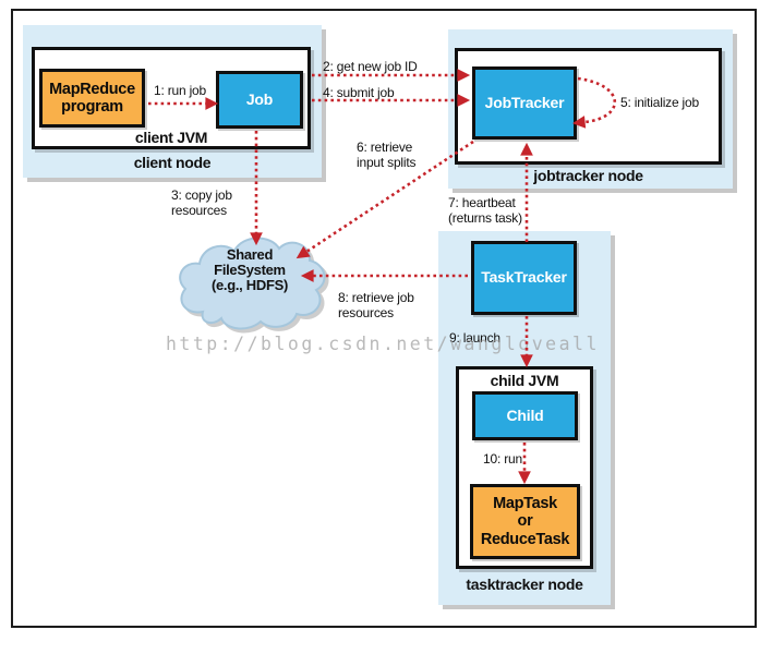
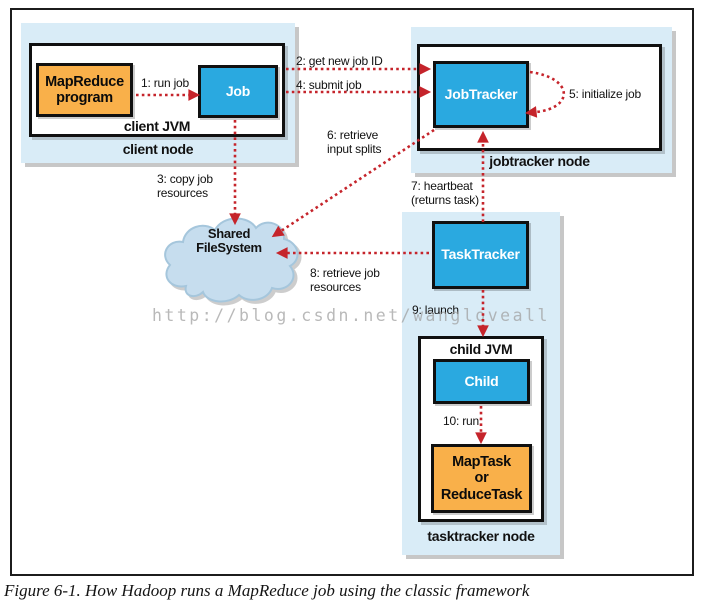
  MapReduce
  program
  Job
  client JVM
  client node
  JobTracker
  jobtracker node
  Shared
  FileSystem
- (e.g., HDFS)
  TaskTracker
  child JVM
  Child
  MapTask
  or
  ReduceTask
  tasktracker node
  1: run job
  2: get new job ID
  4: submit job
  3: copy job
  resources
  5: initialize job
  6: retrieve
  input splits
  7: heartbeat
  (returns task)
  8: retrieve job
  resources
  9: launch
  10: run
  http://blog.csdn.net/wangloveall
+ Figure 6-1. How Hadoop runs a MapReduce job using the classic framework
